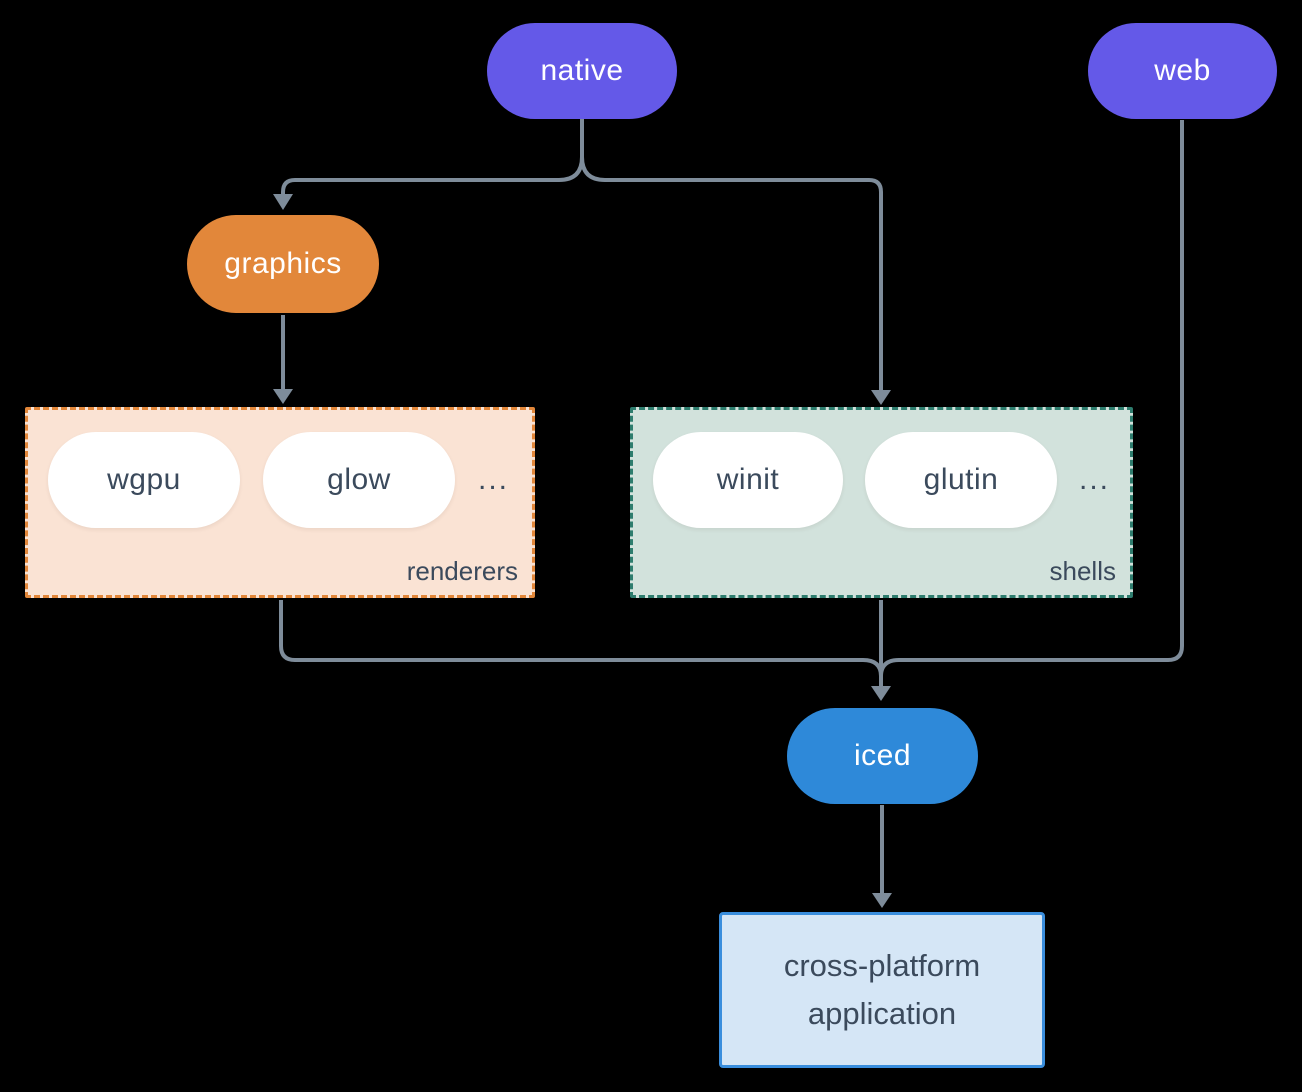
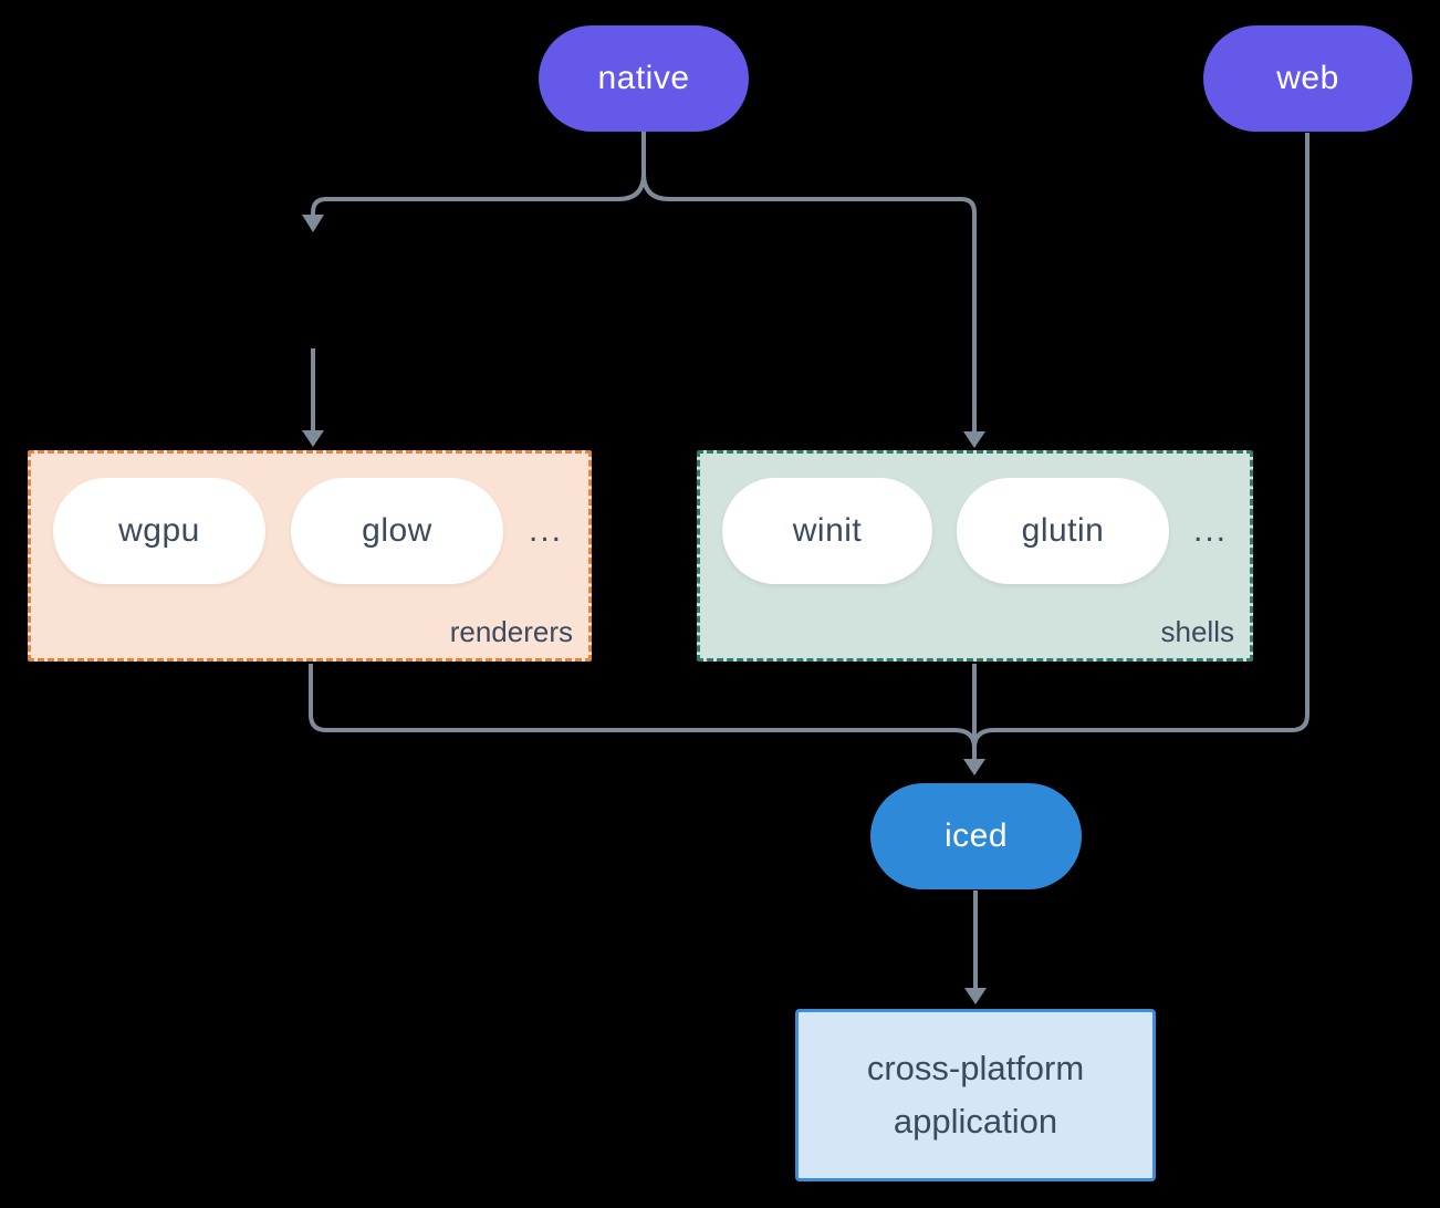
  native
  web
- graphics
  wgpu
  glow
  ...
  renderers
  winit
  glutin
  ...
  shells
  iced
  cross-platform
  application
